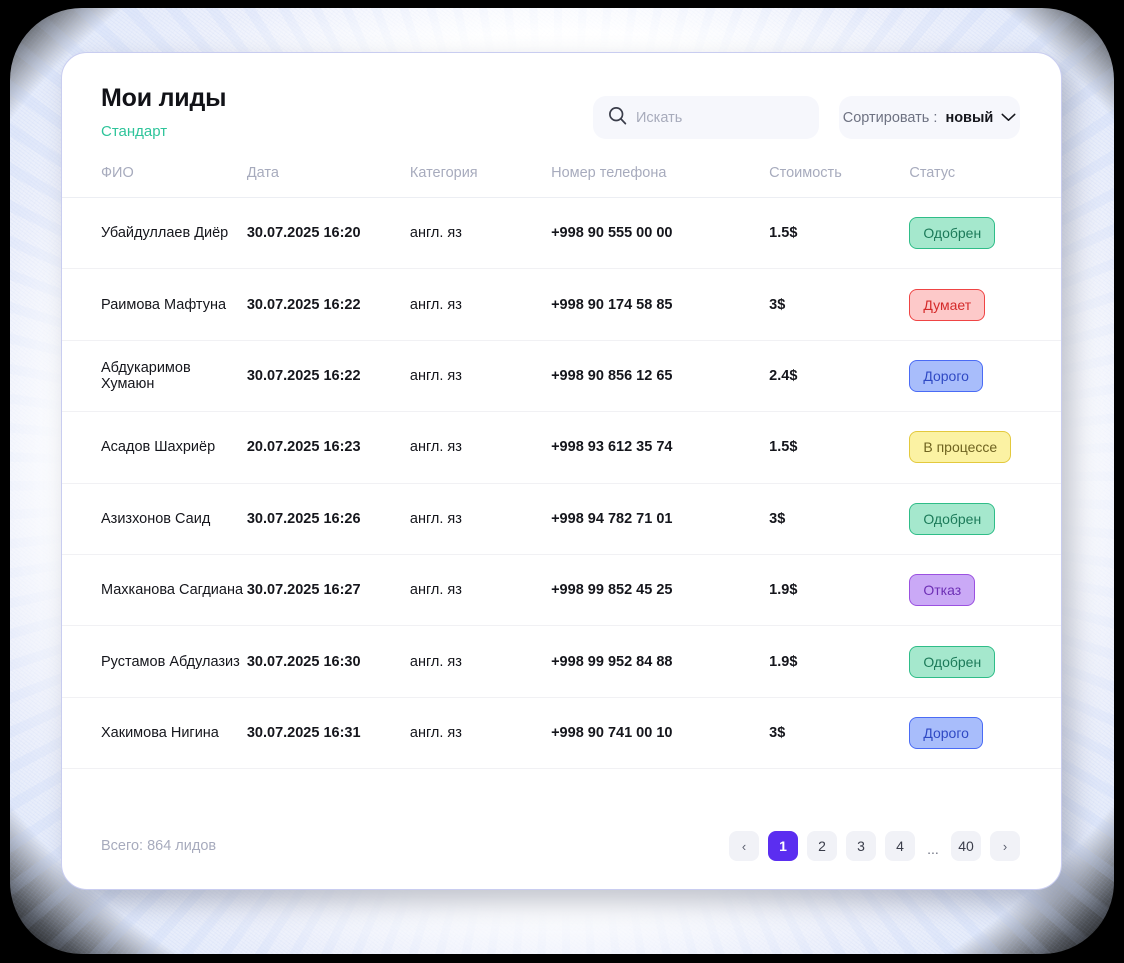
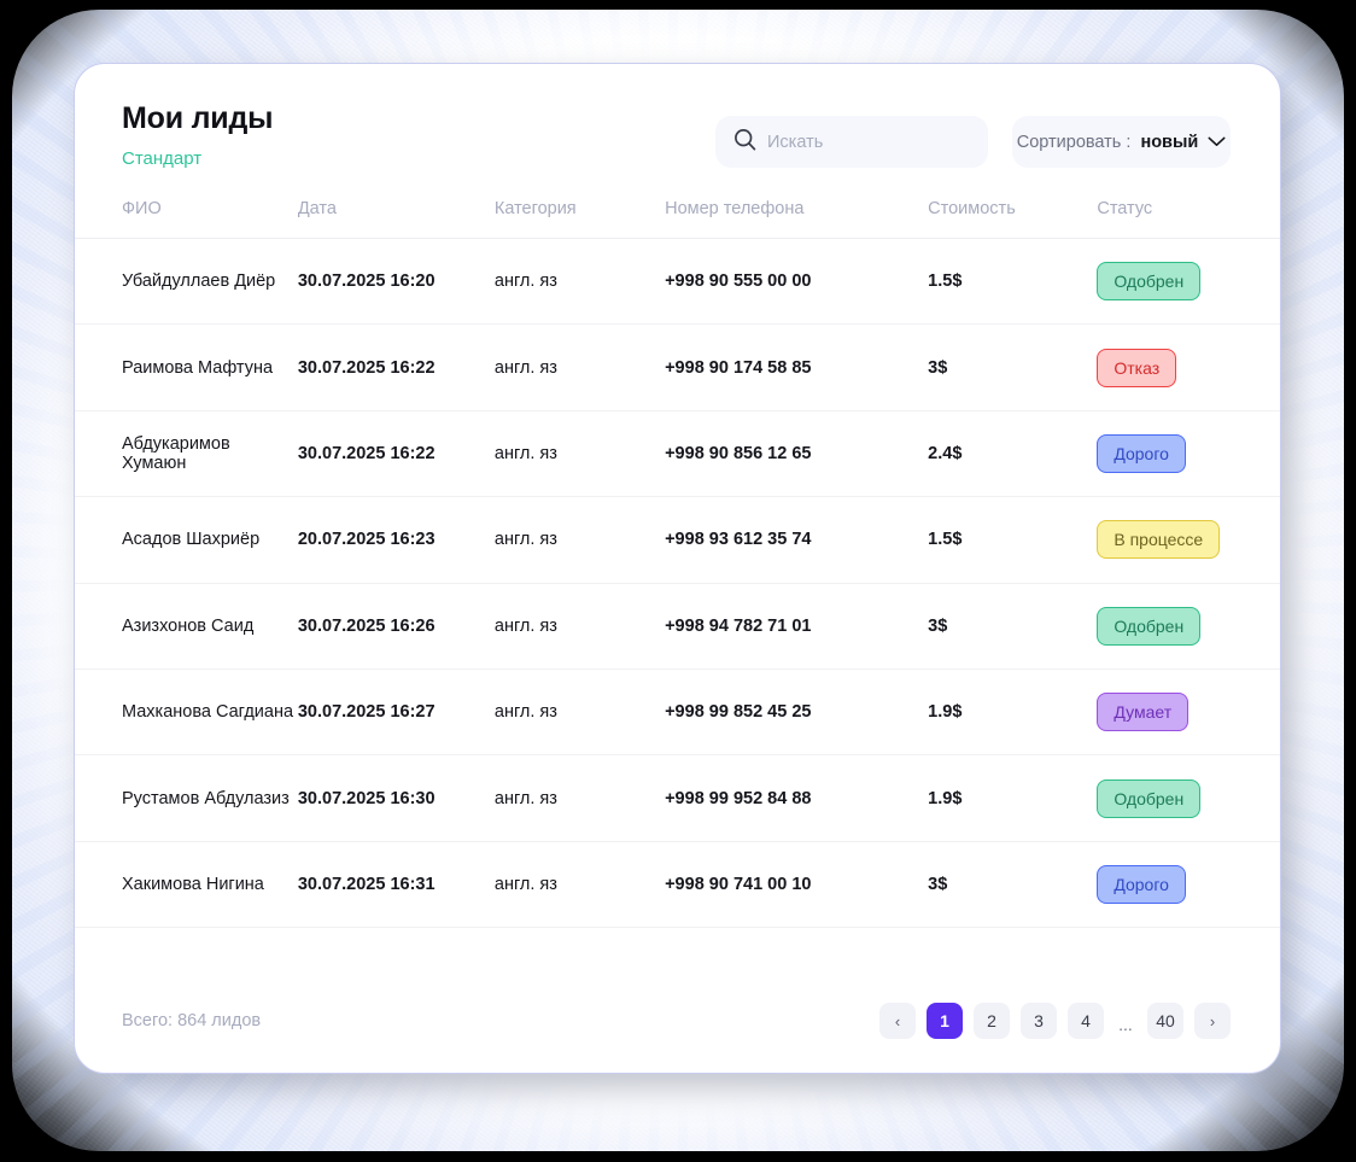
  Мои лиды
  Стандарт
  Искать
  Сортировать :
  новый
  ФИО	Дата	Категория	Номер телефона	Стоимость	Статус
  Убайдуллаев Диёр	30.07.2025 16:20	англ. яз	+998 90 555 00 00	1.5$	Одобрен
- Раимова Мафтуна	30.07.2025 16:22	англ. яз	+998 90 174 58 85	3$	Думает
+ Раимова Мафтуна	30.07.2025 16:22	англ. яз	+998 90 174 58 85	3$	Отказ
  Абдукаримов Хумаюн	30.07.2025 16:22	англ. яз	+998 90 856 12 65	2.4$	Дорого
  Асадов Шахриёр	20.07.2025 16:23	англ. яз	+998 93 612 35 74	1.5$	В процессе
  Азизхонов Саид	30.07.2025 16:26	англ. яз	+998 94 782 71 01	3$	Одобрен
- Махканова Сагдиана	30.07.2025 16:27	англ. яз	+998 99 852 45 25	1.9$	Отказ
+ Махканова Сагдиана	30.07.2025 16:27	англ. яз	+998 99 852 45 25	1.9$	Думает
  Рустамов Абдулазиз	30.07.2025 16:30	англ. яз	+998 99 952 84 88	1.9$	Одобрен
  Хакимова Нигина	30.07.2025 16:31	англ. яз	+998 90 741 00 10	3$	Дорого
  Всего: 864 лидов
  ‹
  1
  2
  3
  4
  ...
  40
  ›
